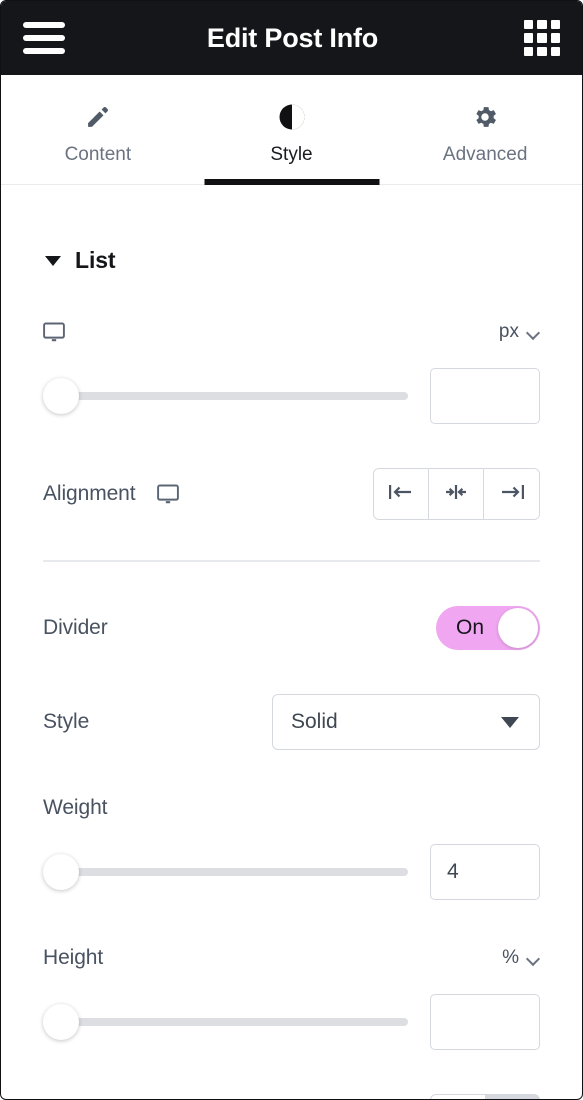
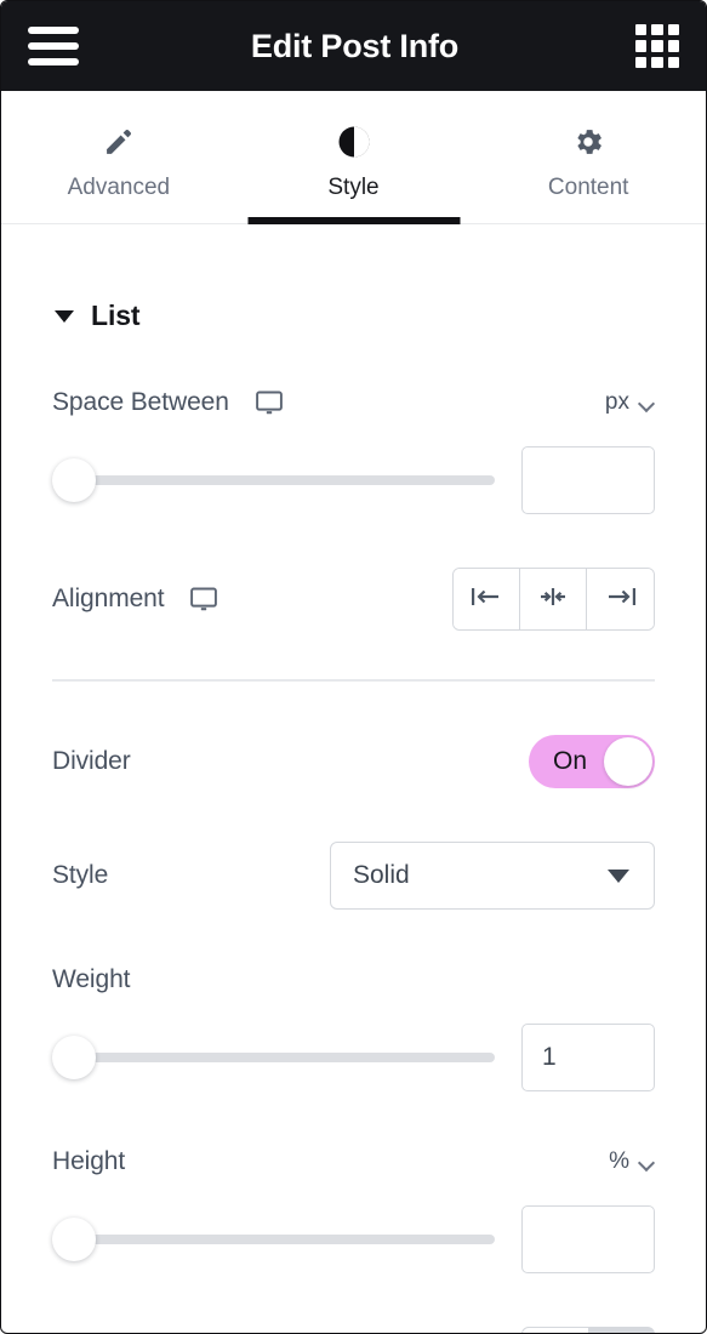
  Edit Post Info
- Content
+ Advanced
  Style
- Advanced
+ Content
  List
+ Space Between
  px
  Alignment
  Divider
  On
  Style
  Solid
  Weight
- 4
+ 1
  Height
  %
